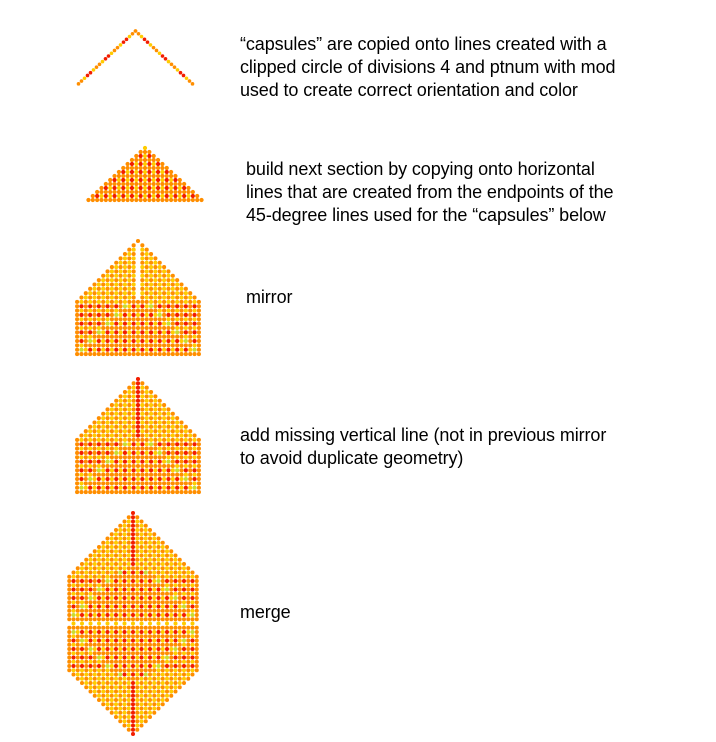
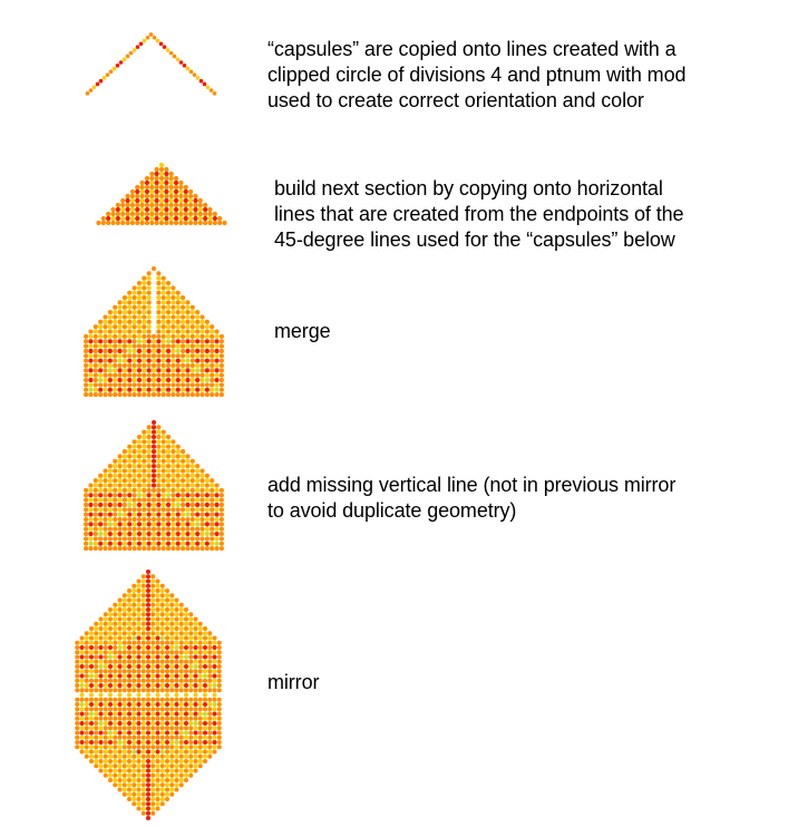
  “capsules” are copied onto lines created with a
  clipped circle of divisions 4 and ptnum with mod
  used to create correct orientation and color
  build next section by copying onto horizontal
  lines that are created from the endpoints of the
  45-degree lines used for the “capsules” below
- mirror
+ merge
  add missing vertical line (not in previous mirror
  to avoid duplicate geometry)
- merge
+ mirror
